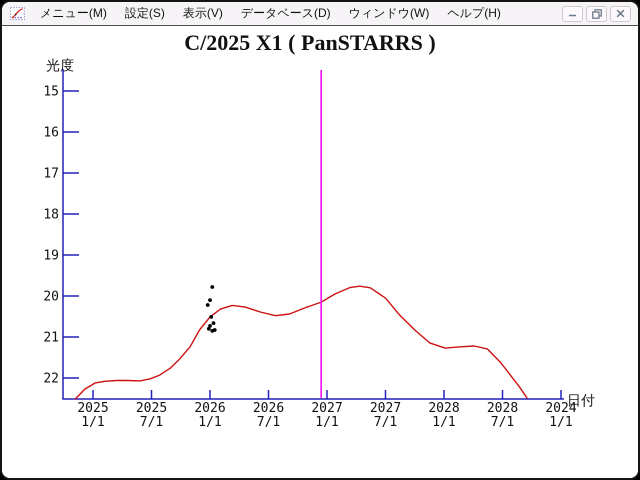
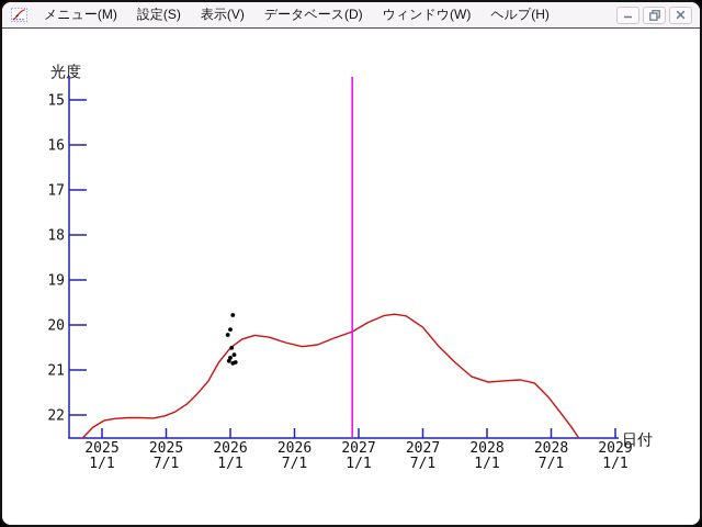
  メニュー(M)
  設定(S)
  表示(V)
  データベース(D)
  ウィンドウ(W)
  ヘルプ(H)
- C/2025 X1 ( PanSTARRS )
  光度
  日付
  15
  16
  17
  18
  19
  20
  21
  22
  2025 1/1
  2025 7/1
  2026 1/1
  2026 7/1
  2027 1/1
  2027 7/1
  2028 1/1
  2028 7/1
- 2024 1/1
+ 2029 1/1
